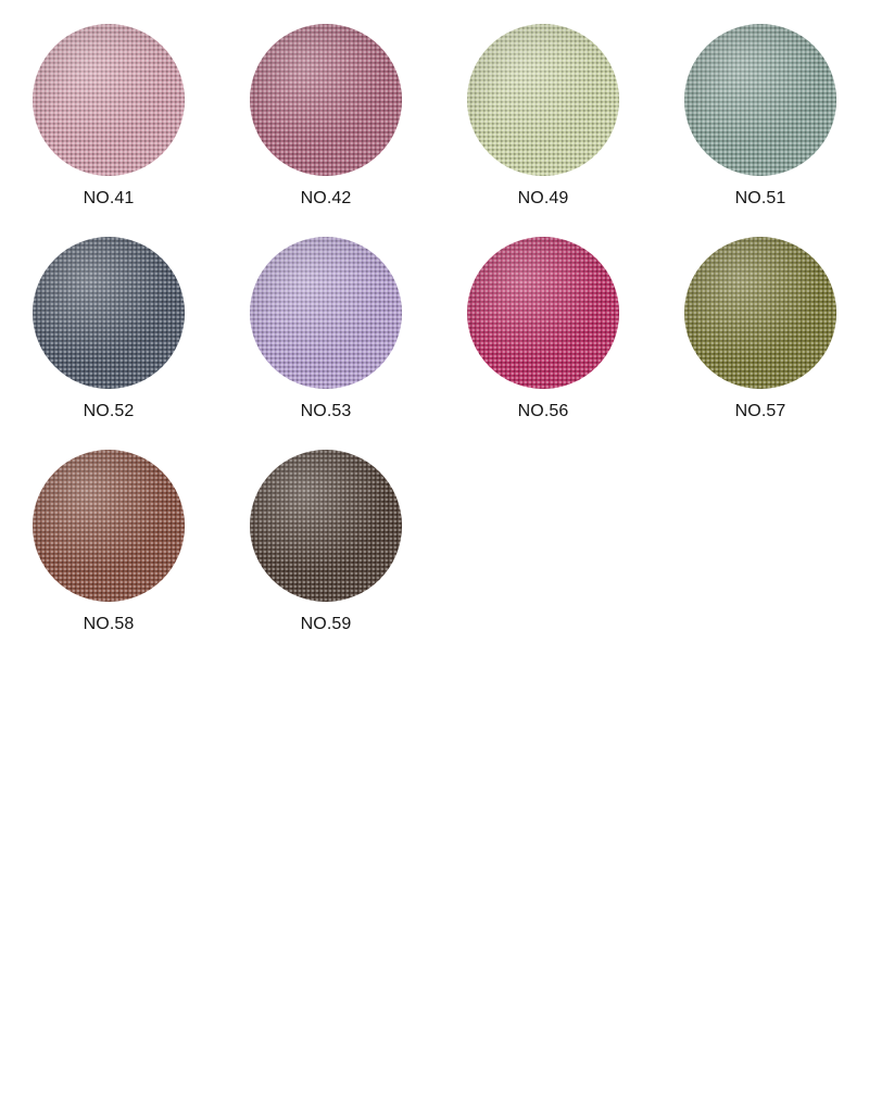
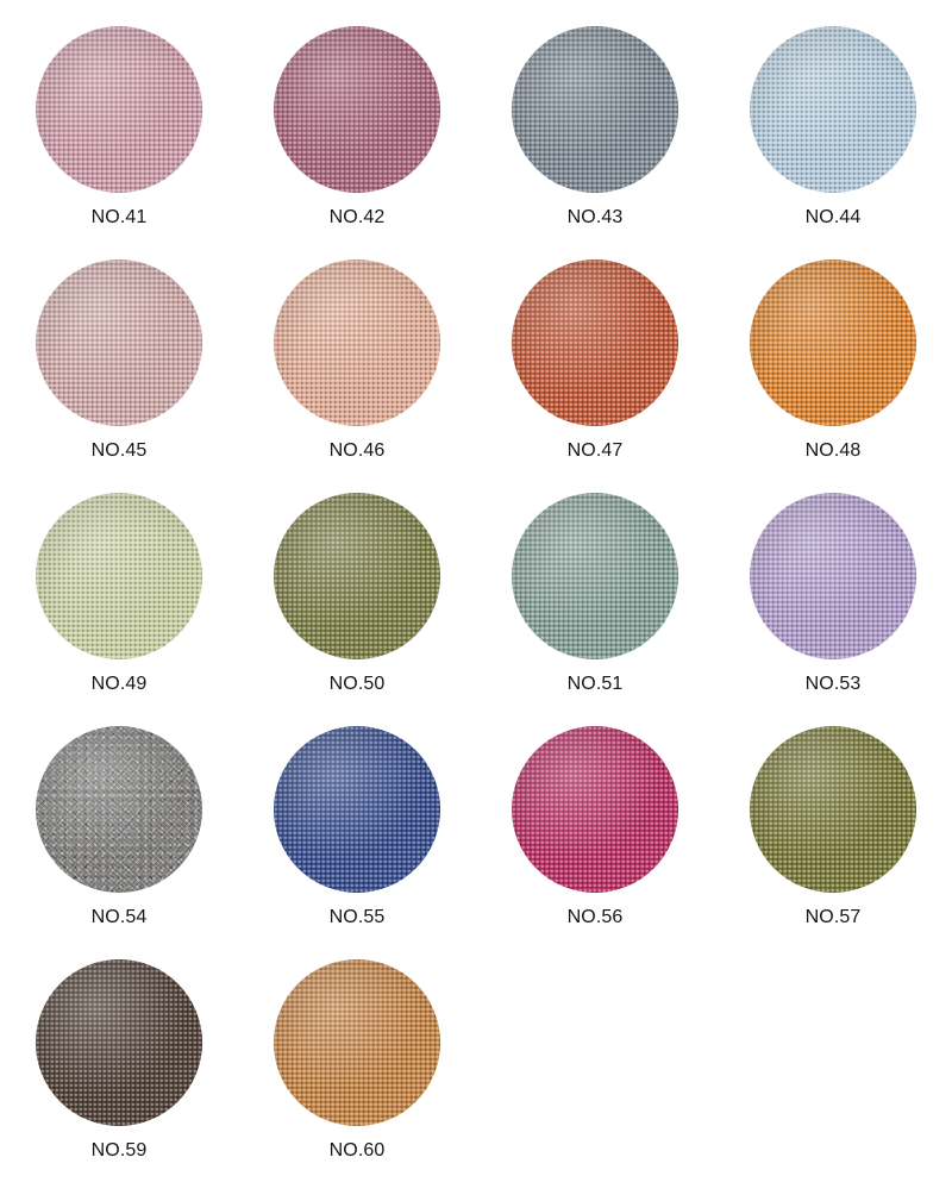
  NO.41
  NO.42
+ NO.43
+ NO.44
+ NO.45
+ NO.46
+ NO.47
+ NO.48
  NO.49
+ NO.50
  NO.51
- NO.52
  NO.53
+ NO.54
+ NO.55
  NO.56
  NO.57
- NO.58
  NO.59
+ NO.60
